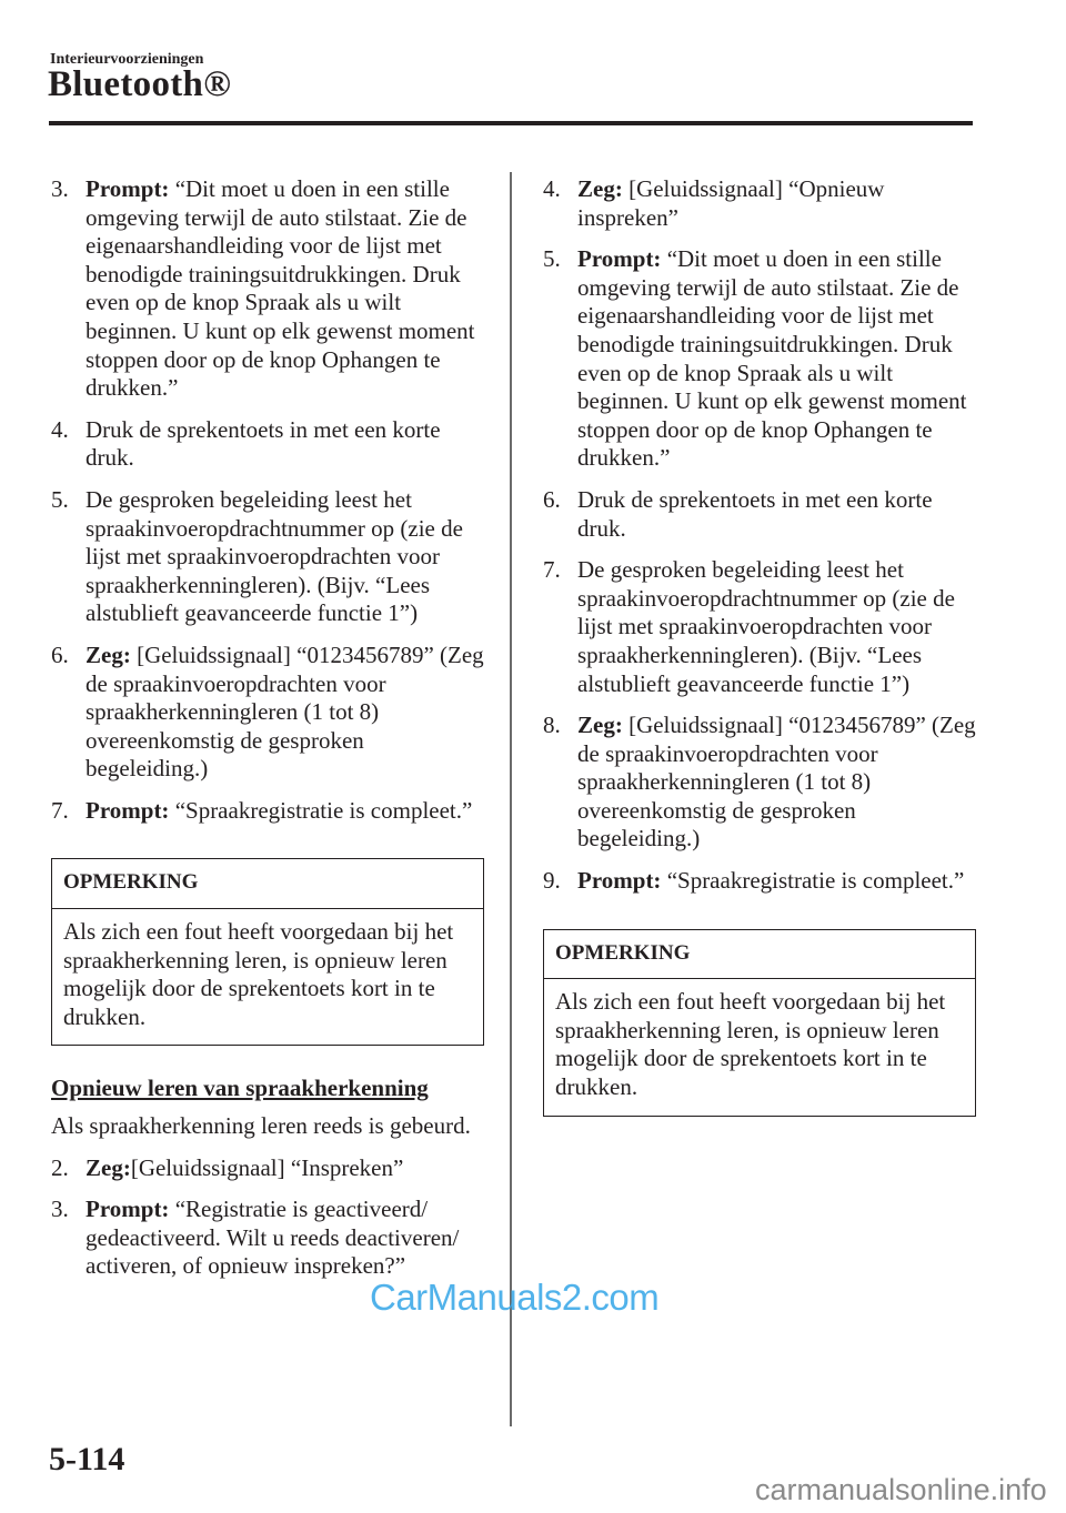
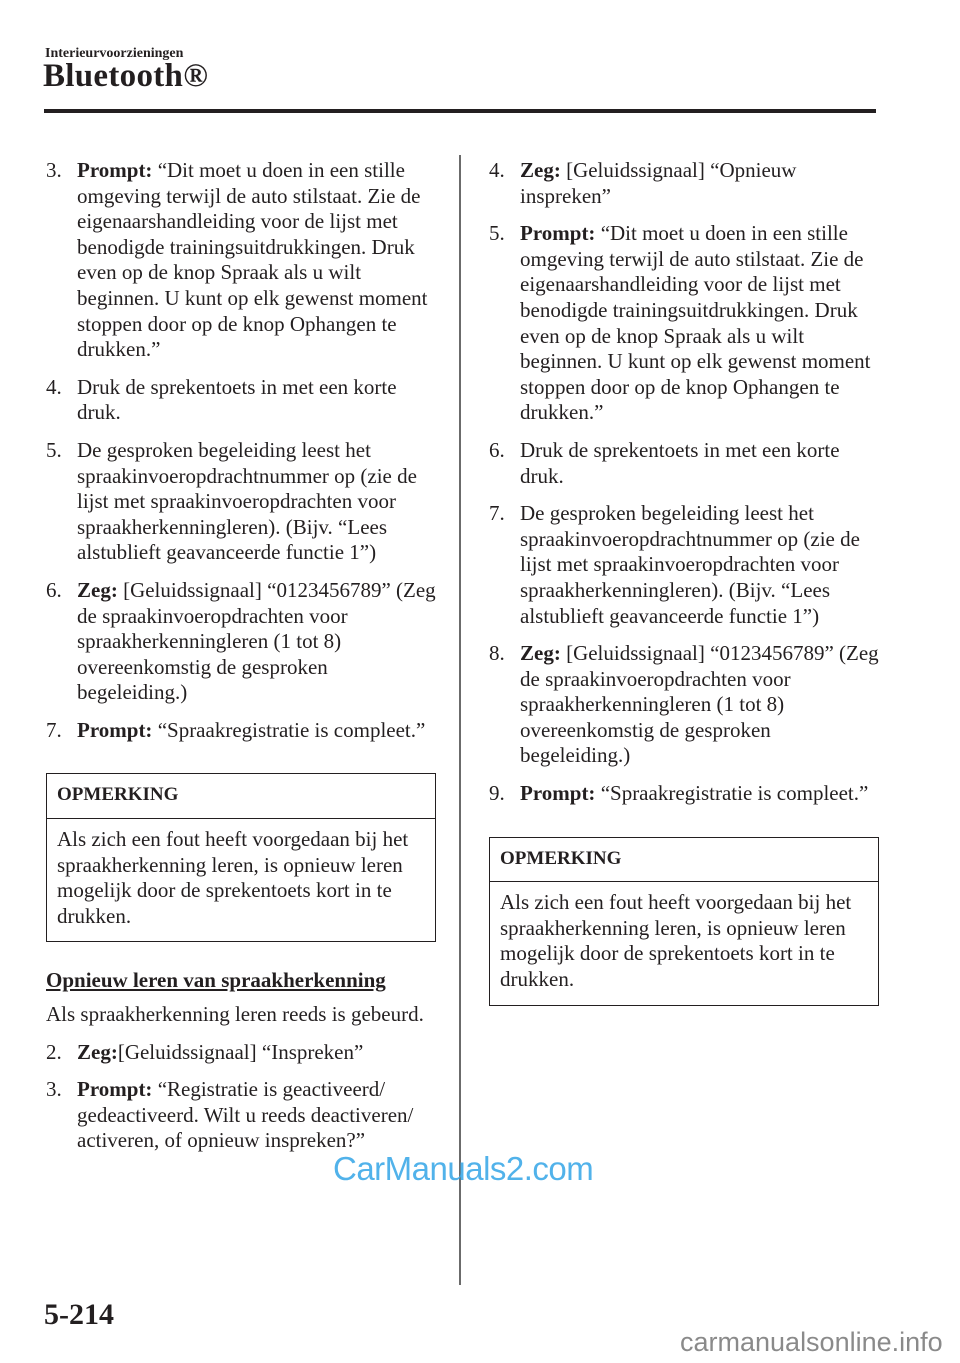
  Interieurvoorzieningen
  Bluetooth®
  3.
  Prompt: “Dit moet u doen in een stille omgeving terwijl de auto stilstaat. Zie de eigenaarshandleiding voor de lijst met benodigde trainingsuitdrukkingen. Druk even op de knop Spraak als u wilt beginnen. U kunt op elk gewenst moment stoppen door op de knop Ophangen te drukken.”
  4.
  Druk de sprekentoets in met een korte druk.
  5.
  De gesproken begeleiding leest het spraakinvoeropdrachtnummer op (zie de lijst met spraakinvoeropdrachten voor spraakherkenningleren). (Bijv. “Lees alstublieft geavanceerde functie 1”)
  6.
  Zeg: [Geluidssignaal] “0123456789” (Zeg de spraakinvoeropdrachten voor spraakherkenningleren (1 tot 8) overeenkomstig de gesproken begeleiding.)
  7.
  Prompt: “Spraakregistratie is compleet.”
  OPMERKING
  Als zich een fout heeft voorgedaan bij het spraakherkenning leren, is opnieuw leren mogelijk door de sprekentoets kort in te drukken.
  Opnieuw leren van spraakherkenning
  Als spraakherkenning leren reeds is gebeurd.
  2.
  Zeg:[Geluidssignaal] “Inspreken”
  3.
  Prompt: “Registratie is geactiveerd/ gedeactiveerd. Wilt u reeds deactiveren/ activeren, of opnieuw inspreken?”
  4.
  Zeg: [Geluidssignaal] “Opnieuw inspreken”
  5.
  Prompt: “Dit moet u doen in een stille omgeving terwijl de auto stilstaat. Zie de eigenaarshandleiding voor de lijst met benodigde trainingsuitdrukkingen. Druk even op de knop Spraak als u wilt beginnen. U kunt op elk gewenst moment stoppen door op de knop Ophangen te drukken.”
  6.
  Druk de sprekentoets in met een korte druk.
  7.
  De gesproken begeleiding leest het spraakinvoeropdrachtnummer op (zie de lijst met spraakinvoeropdrachten voor spraakherkenningleren). (Bijv. “Lees alstublieft geavanceerde functie 1”)
  8.
  Zeg: [Geluidssignaal] “0123456789” (Zeg de spraakinvoeropdrachten voor spraakherkenningleren (1 tot 8) overeenkomstig de gesproken begeleiding.)
  9.
  Prompt: “Spraakregistratie is compleet.”
  OPMERKING
  Als zich een fout heeft voorgedaan bij het spraakherkenning leren, is opnieuw leren mogelijk door de sprekentoets kort in te drukken.
- 5-114
+ 5-214
  CarManuals2.com
  carmanualsonline.info
